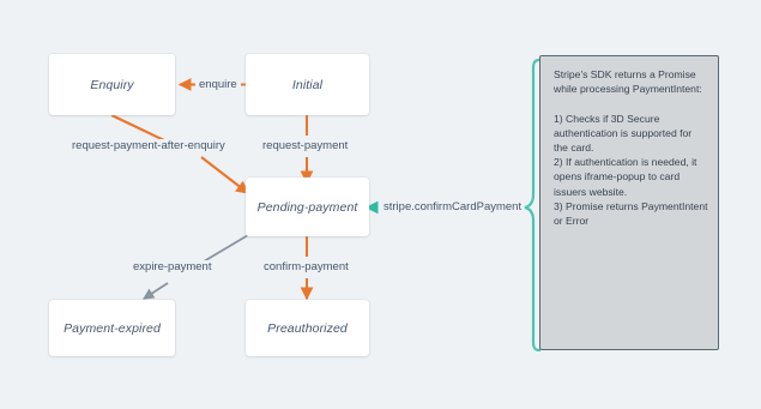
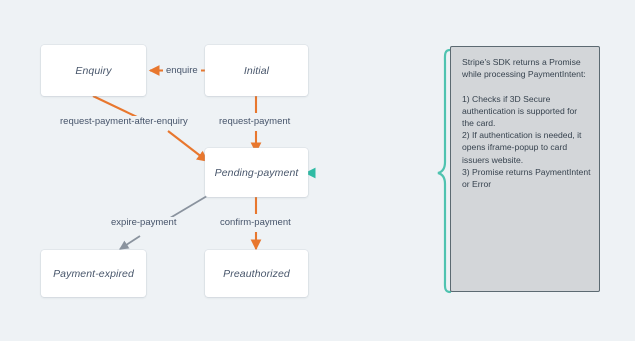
  Enquiry
  Initial
  Pending-payment
  Payment-expired
  Preauthorized
  enquire
  request-payment
  request-payment-after-enquiry
  expire-payment
  confirm-payment
- stripe.confirmCardPayment
  Stripe's SDK returns a Promise
  while processing PaymentIntent:
  1) Checks if 3D Secure
  authentication is supported for
  the card.
  2) If authentication is needed, it
  opens iframe-popup to card
  issuers website.
  3) Promise returns PaymentIntent
  or Error
